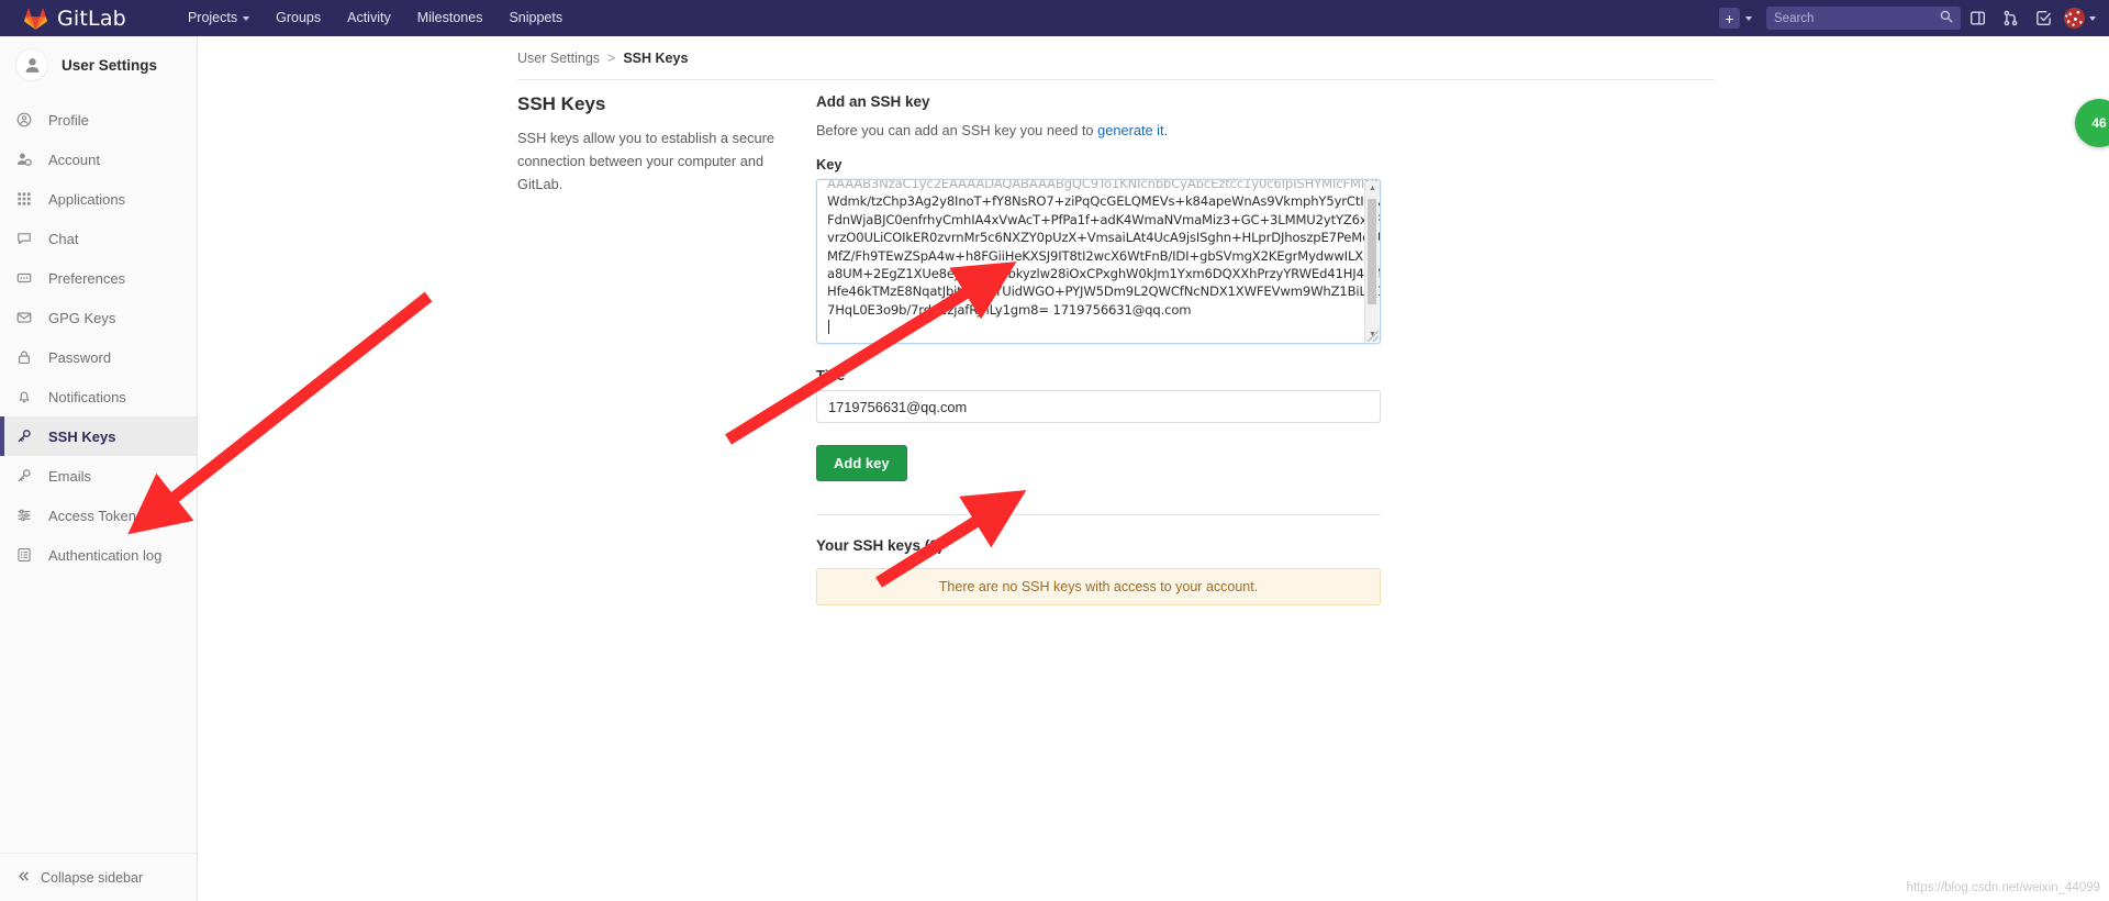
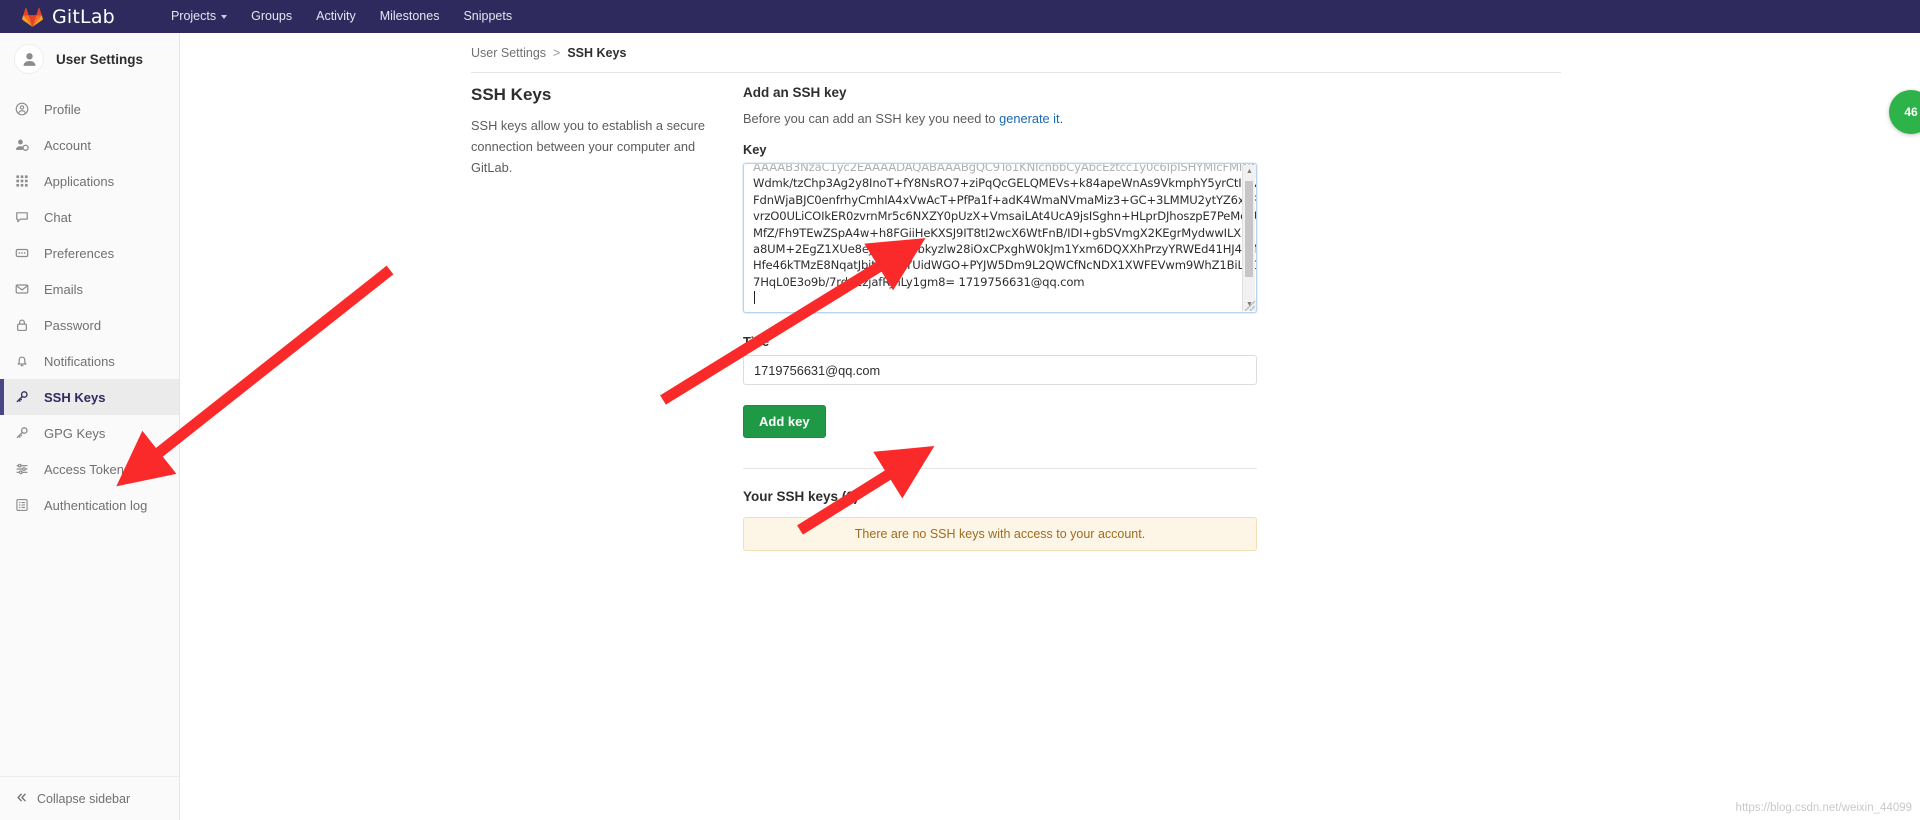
  GitLab
  Projects
  Groups
  Activity
  Milestones
  Snippets
- +
- Search
  User Settings
  Profile
  Account
  Applications
  Chat
  Preferences
- GPG Keys
+ Emails
  Password
  Notifications
  SSH Keys
- Emails
+ GPG Keys
  Access Tokens
  Authentication log
  Collapse sidebar
  User Settings
  >
  SSH Keys
  SSH Keys
  SSH keys allow you to establish a secure connection between your computer and GitLab.
  Add an SSH key
  Before you can add an SSH key you need to generate it.
  Key
  AAAAB3NzaC1yc2EAAAADAQABAAABgQC9To1KNIcnbbCyAbcEztcc1y0c6IpISHYMIcFM
  Wdmk/tzChp3Ag2y8InoT+fY8NsRO7+ziPqQcGELQMEVs+k84apeWnAs9VkmphY5yrCt
  FdnWjaBJC0enfrhyCmhIA4xVwAcT+PfPa1f+adK4WmaNVmaMiz3+GC+3LMMU2ytYZ6
  vrzO0ULiCOIkER0zvrnMr5c6NXZY0pUzX+VmsaiLAt4UcA9jsISghn+HLprDJhoszpE7PeM
  MfZ/Fh9TEwZSpA4w+h8FGiiHeKXSJ9IT8tI2wcX6WtFnB/IDI+gbSVmgX2KEgrMydwwILX
  a8UM+2EgZ1XUe8ejc0jQcebkyzlw28iOxCPxghW0kJm1Yxm6DQXXhPrzyYRWEd41HJ
  Hfe46kTMzE8NqatJbjh2YUidWGO+PYJW5Dm9L2QWCfNcNDX1XWFEVwm9WhZ1Bi
  7HqL0E3o9b/7rzjafRJhLy1gm8= 1719756631@qq.com
  1719756631@qq.com
  Add key
  Your SSH keys
  There are no SSH keys with access to your account.
  46
  https://blog.csdn.net/weixin_44099
